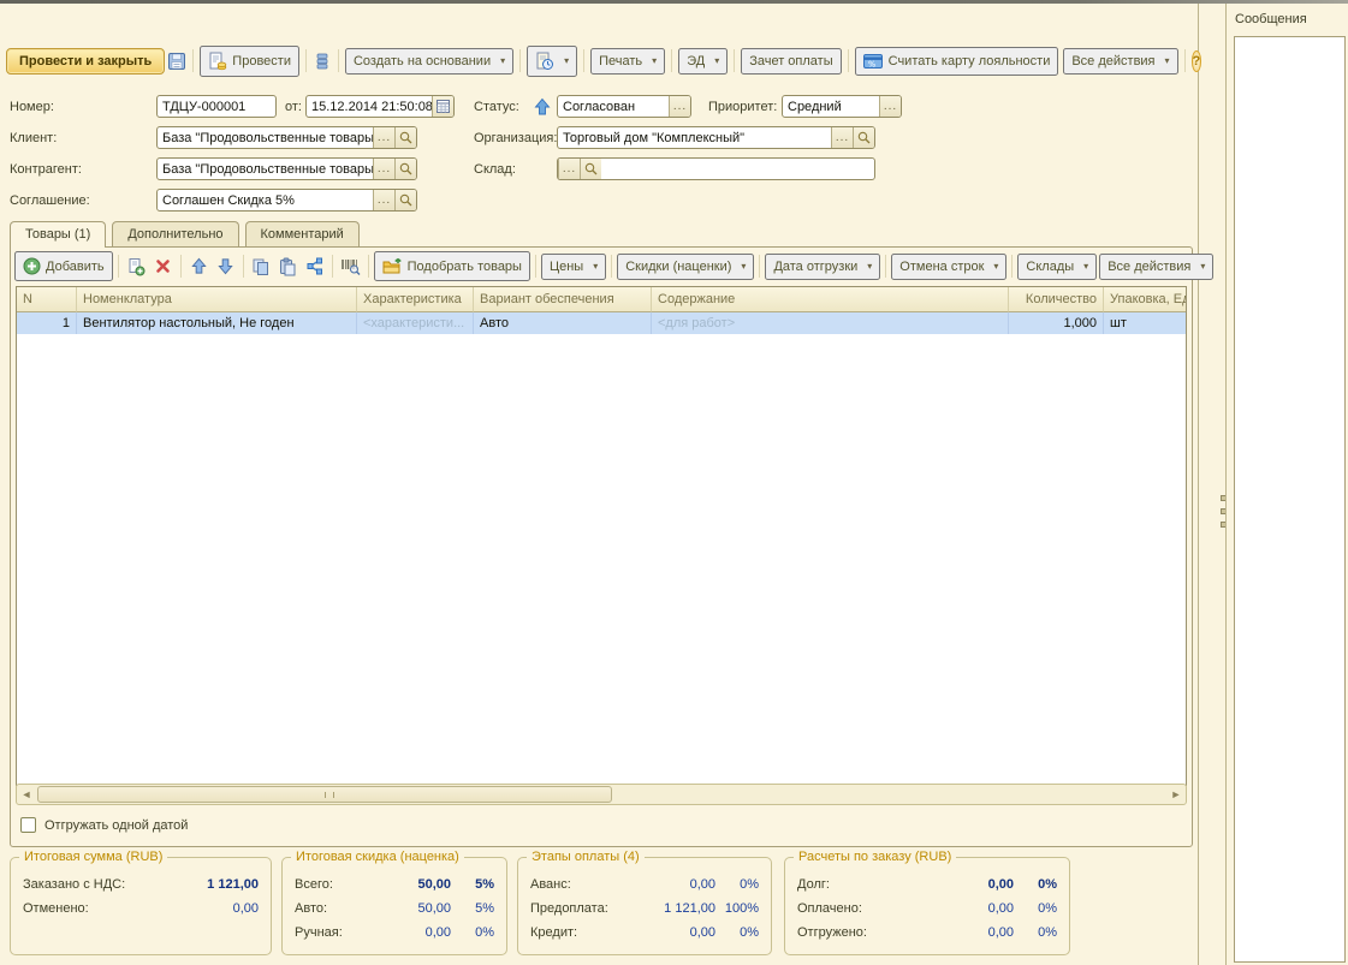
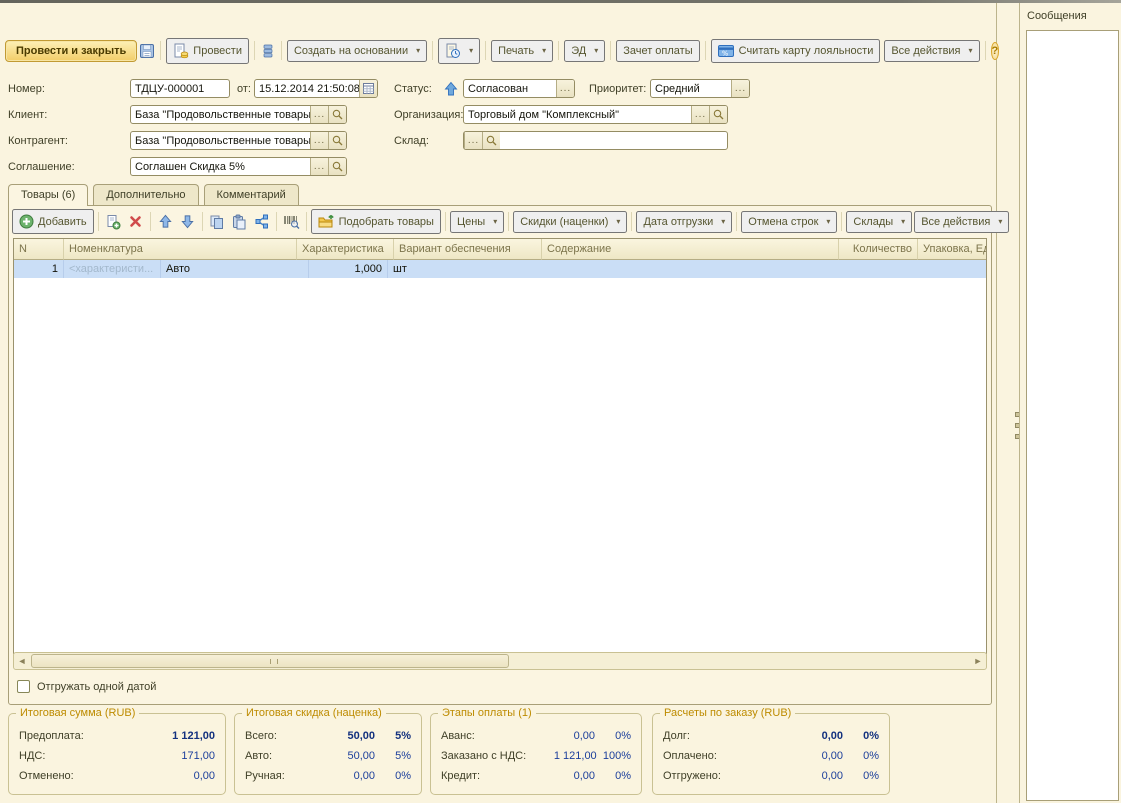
  Провести и закрыть
  Провести
  Создать на основании
  Печать
  ЭД
  Зачет оплаты
  %
  Считать карту лояльности
  Все действия
  ?
  Номер:
  ТДЦУ-000001
  от:
  15.12.2014 21:50:08
  Статус:
  Согласован
  ...
  Приоритет:
  Средний
  ...
  Клиент:
  База "Продовольственные товары
  ...
  Организация:
  Торговый дом "Комплексный"
  ...
  Контрагент:
  База "Продовольственные товары
  ...
  Склад:
  ...
  Соглашение:
  Соглашен Скидка 5%
  ...
- Товары (1)
+ Товары (6)
  Дополнительно
  Комментарий
  Добавить
  Подобрать товары
  Цены
  Скидки (наценки)
  Дата отгрузки
  Отмена строк
  Склады
  Все действия
  N
  Номенклатура
  Характеристика
  Вариант обеспечения
  Содержание
  Количество
  Упаковка, Е
  1
- Вентилятор настольный, Не годен
  <характеристи...
  Авто
- <для работ>
  1,000
  шт
  ◄
  ►
  Отгружать одной датой
  Итоговая сумма (RUB)
- Заказано с НДС:
+ Предоплата:
  1 121,00
+ НДС:
+ 171,00
  Отменено:
  0,00
  Итоговая скидка (наценка)
  Всего:
  50,00
  5%
  Авто:
  50,00
  5%
  Ручная:
  0,00
  0%
- Этапы оплаты (4)
+ Этапы оплаты (1)
  Аванс:
  0,00
  0%
- Предоплата:
+ Заказано с НДС:
  1 121,00
  100%
  Кредит:
  0,00
  0%
  Расчеты по заказу (RUB)
  Долг:
  0,00
  0%
  Оплачено:
  0,00
  0%
  Отгружено:
  0,00
  0%
  Сообщения
